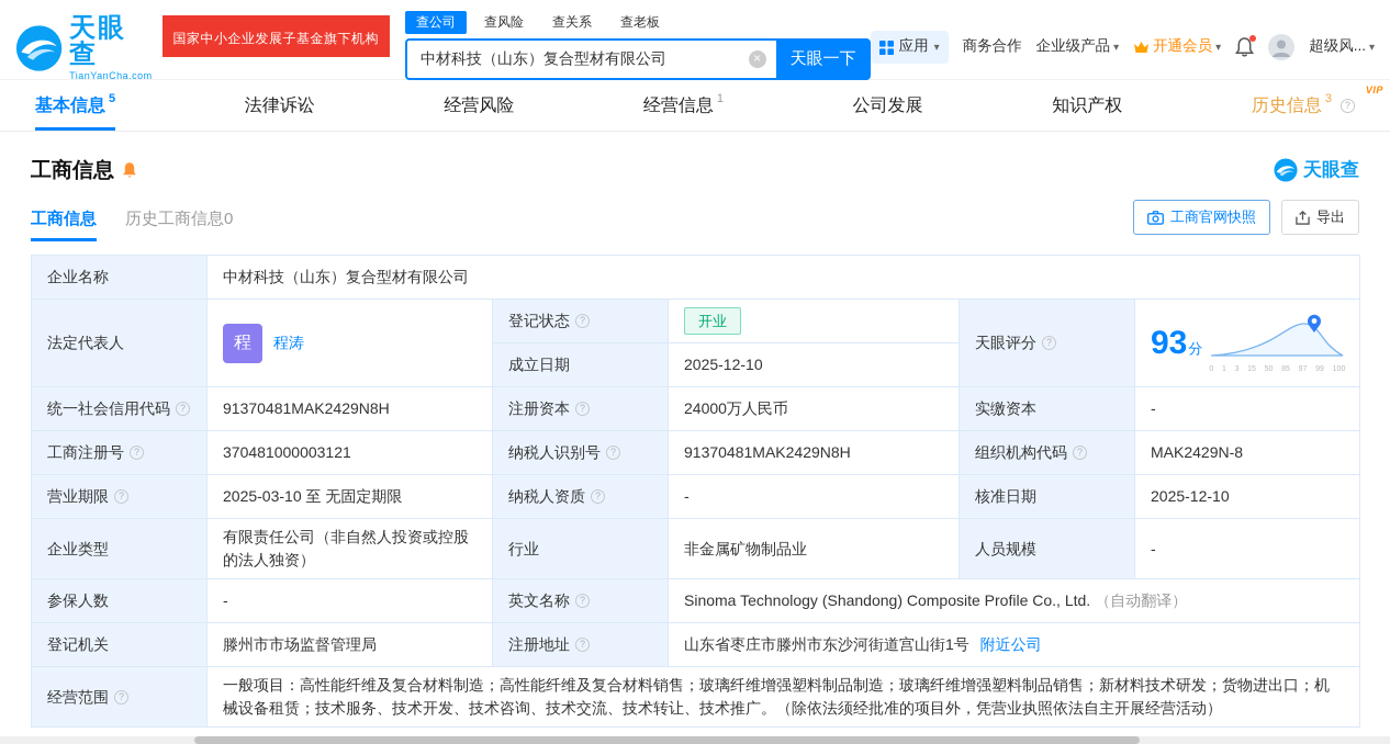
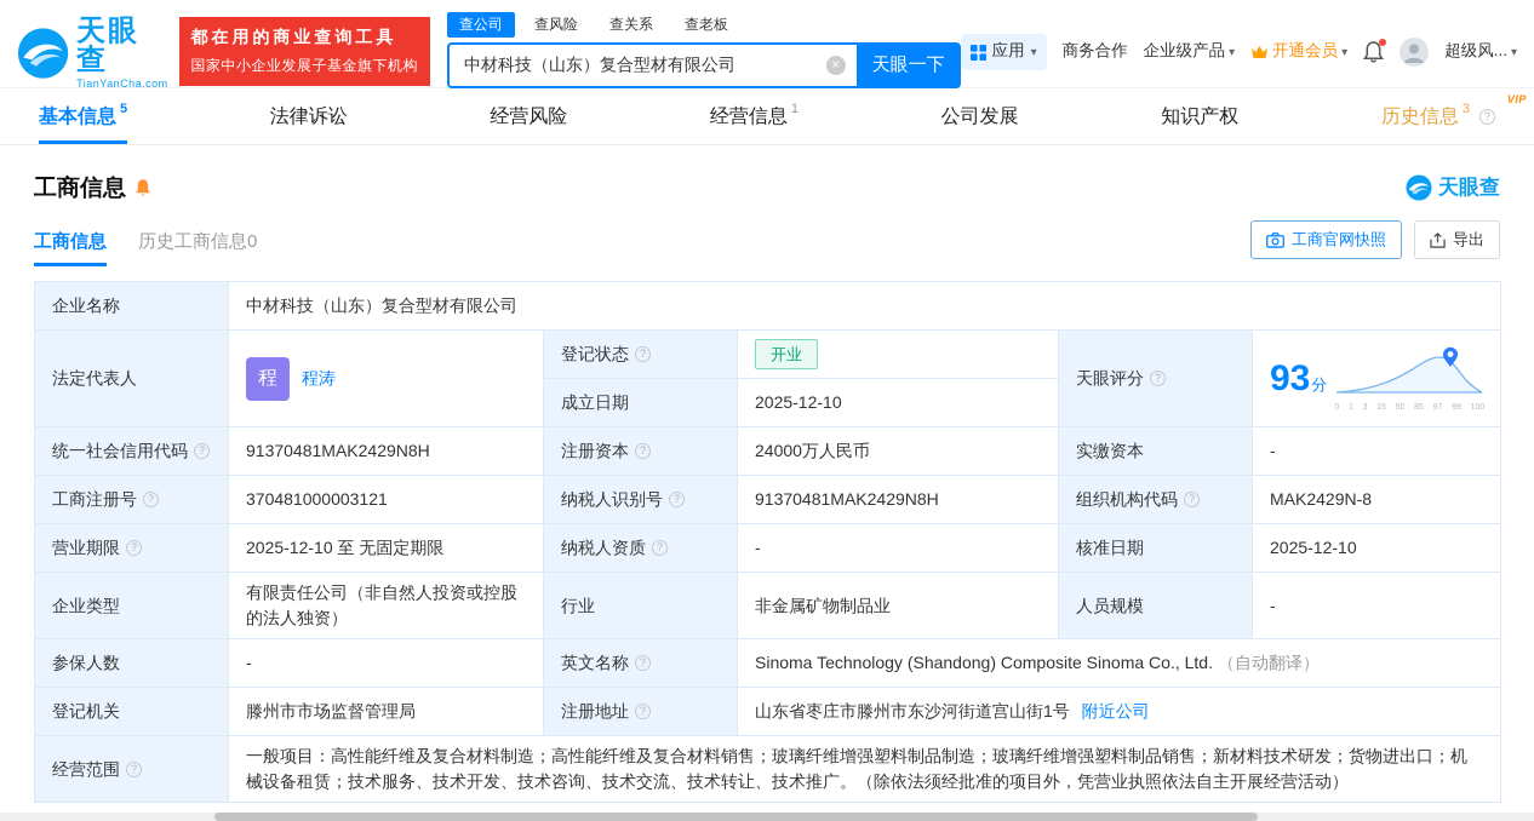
  天眼查
  TianYanCha.com
+ 都在用的商业查询工具
  国家中小企业发展子基金旗下机构
  查公司
  查风险
  查关系
  查老板
  中材科技（山东）复合型材有限公司
  ×
  天眼一下
  应用
  ▾
  商务合作
  企业级产品
  ▾
  开通会员
  ▾
  超级风...
  ▾
  基本信息
  5
  法律诉讼
  经营风险
  经营信息
  1
  公司发展
  知识产权
  历史信息
  3
  VIP
  ?
  工商信息
  天眼查
  工商信息
  历史工商信息0
  工商官网快照
  导出
  企业名称	中材科技（山东）复合型材有限公司
  成立日期	2025-12-10
  统一社会信用代码 ?	91370481MAK2429N8H	注册资本 ?	24000万人民币	实缴资本	-
  工商注册号 ?	370481000003121	纳税人识别号 ?	91370481MAK2429N8H	组织机构代码 ?	MAK2429N-8
- 营业期限 ?	2025-03-10 至 无固定期限	纳税人资质 ?	-	核准日期	2025-12-10
+ 营业期限 ?	2025-12-10 至 无固定期限	纳税人资质 ?	-	核准日期	2025-12-10
  企业类型	有限责任公司（非自然人投资或控股的法人独资）	行业	非金属矿物制品业	人员规模	-
- 参保人数	-	英文名称 ?	Sinoma Technology (Shandong) Composite Profile Co., Ltd. （自动翻译）
+ 参保人数	-	英文名称 ?	Sinoma Technology (Shandong) Composite Sinoma Co., Ltd. （自动翻译）
  登记机关	滕州市市场监督管理局	注册地址 ?	山东省枣庄市滕州市东沙河街道宫山街1号 附近公司
  经营范围 ?	一般项目：高性能纤维及复合材料制造；高性能纤维及复合材料销售；玻璃纤维增强塑料制品制造；玻璃纤维增强塑料制品销售；新材料技术研发；货物进出口；机械设备租赁；技术服务、技术开发、技术咨询、技术交流、技术转让、技术推广。（除依法须经批准的项目外，凭营业执照依法自主开展经营活动）
